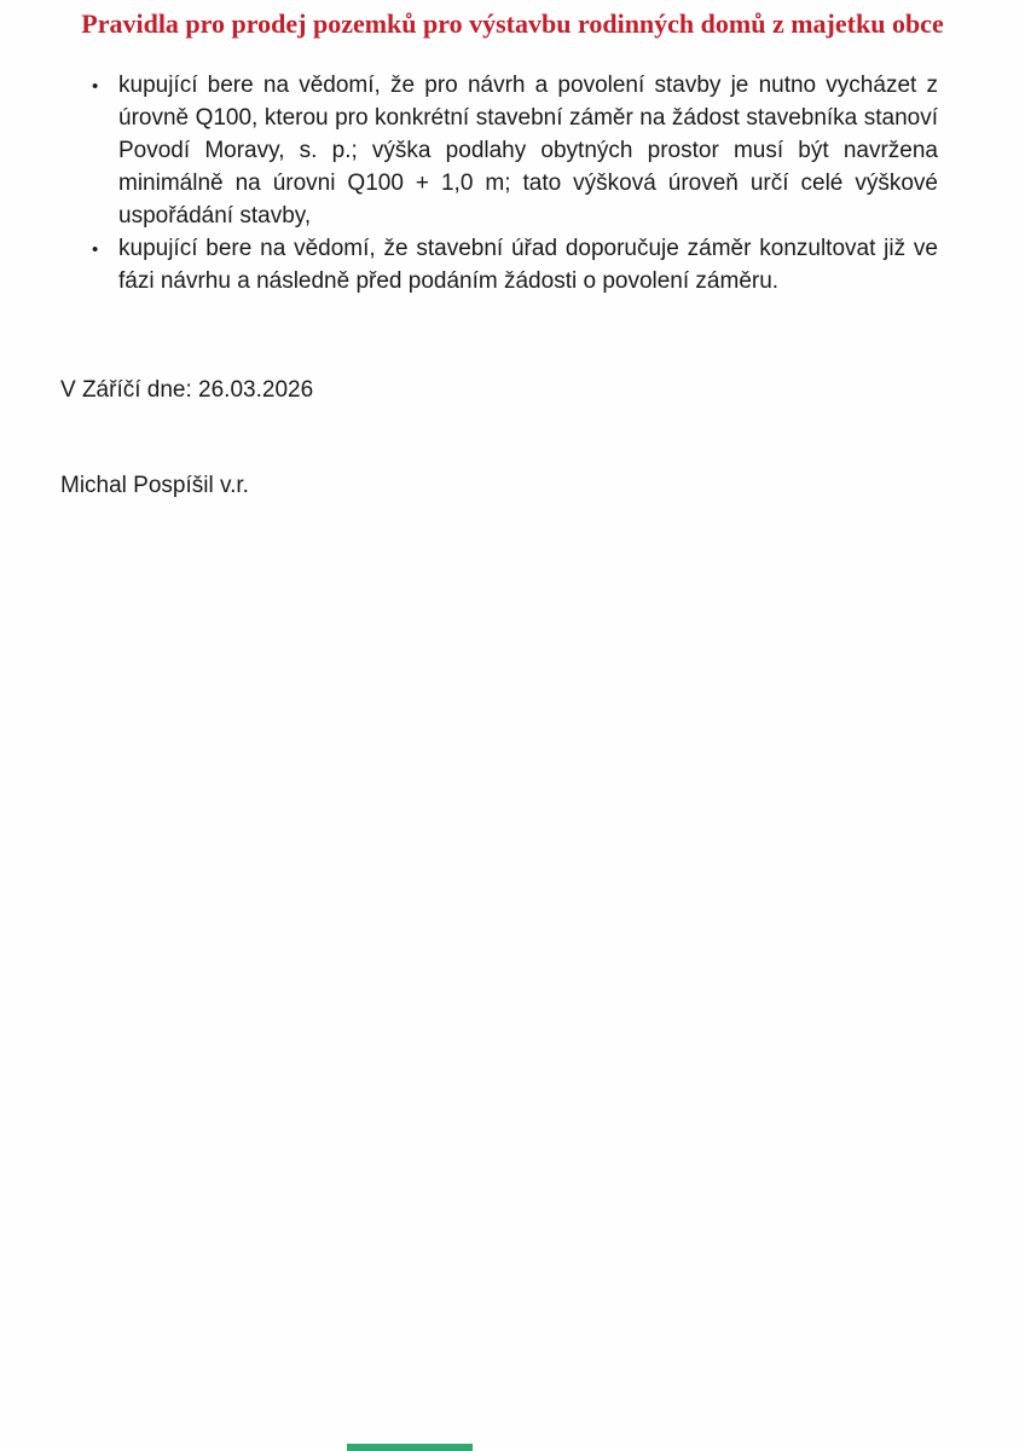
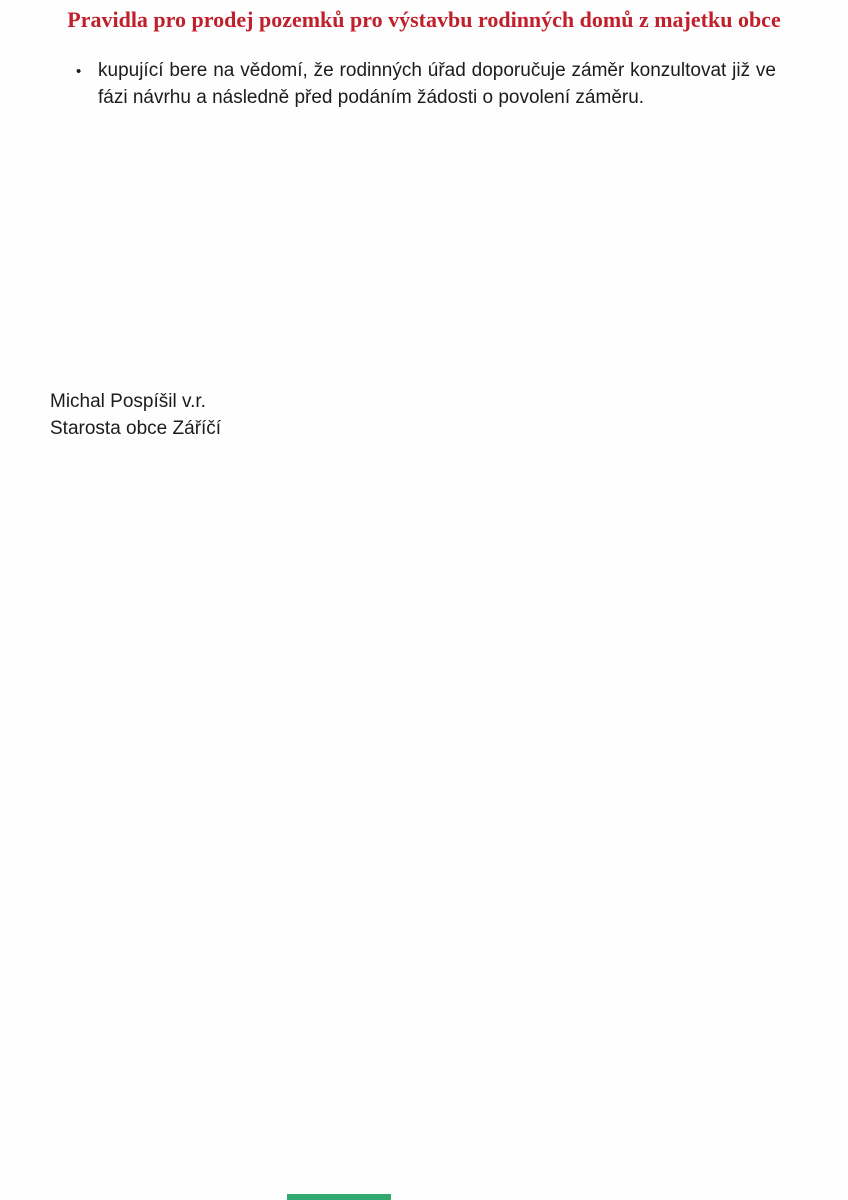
  Pravidla pro prodej pozemků pro výstavbu rodinných domů z majetku obce
- kupující bere na vědomí, že pro návrh a povolení stavby je nutno vycházet z úrovně Q100, kterou pro konkrétní stavební záměr na žádost stavebníka stanoví Povodí Moravy, s. p.; výška podlahy obytných prostor musí být navržena minimálně na úrovni Q100 + 1,0 m; tato výšková úroveň určí celé výškové uspořádání stavby,
- kupující bere na vědomí, že stavební úřad doporučuje záměr konzultovat již ve fázi návrhu a následně před podáním žádosti o povolení záměru.
+ kupující bere na vědomí, že rodinných úřad doporučuje záměr konzultovat již ve fázi návrhu a následně před podáním žádosti o povolení záměru.
- V Záříčí dne: 26.03.2026
  Michal Pospíšil v.r.
+ Starosta obce Záříčí
